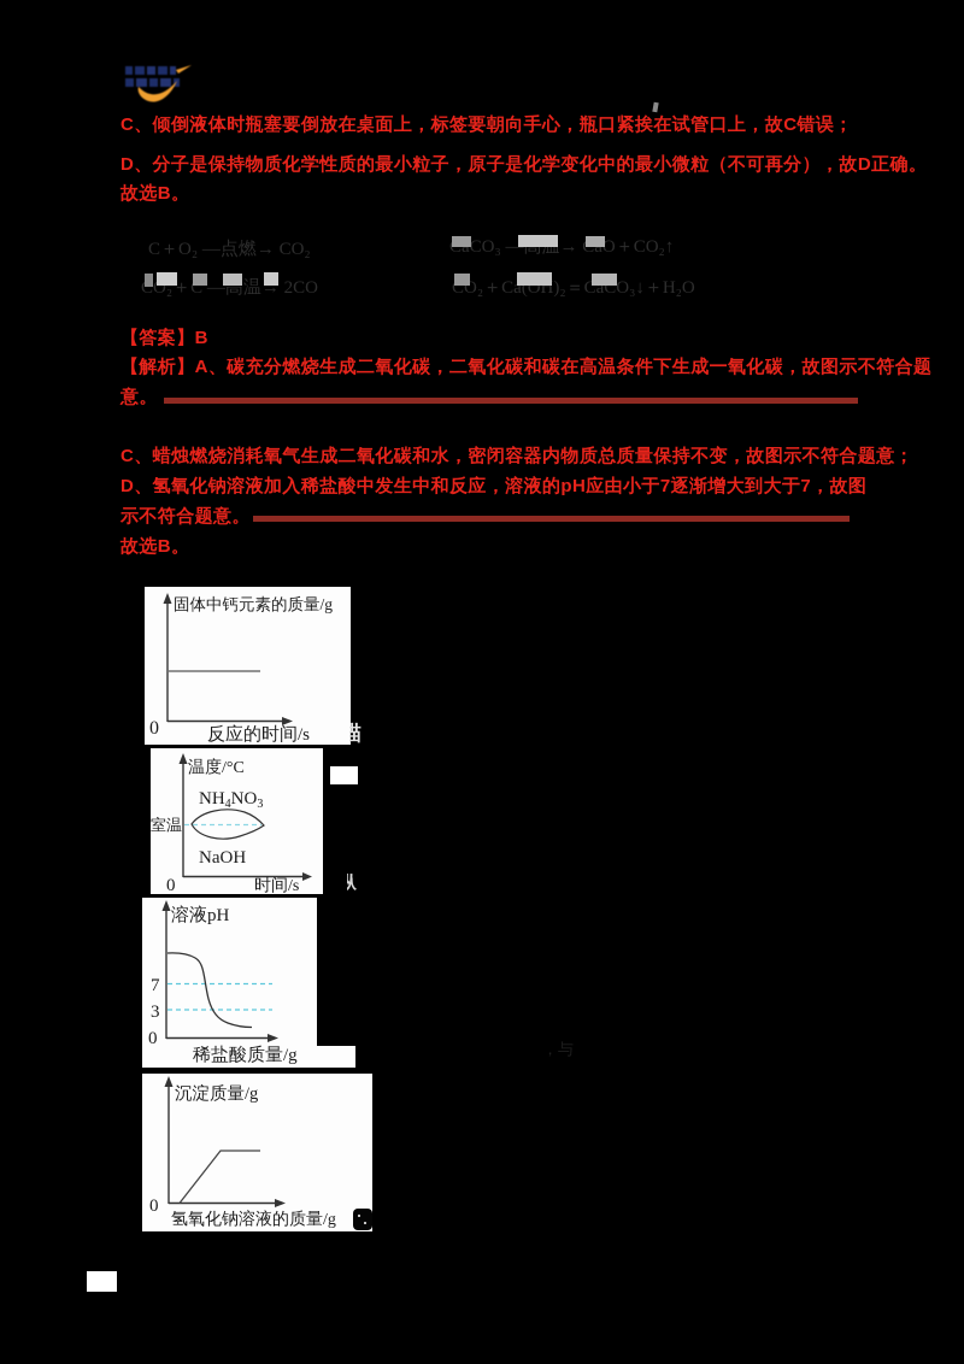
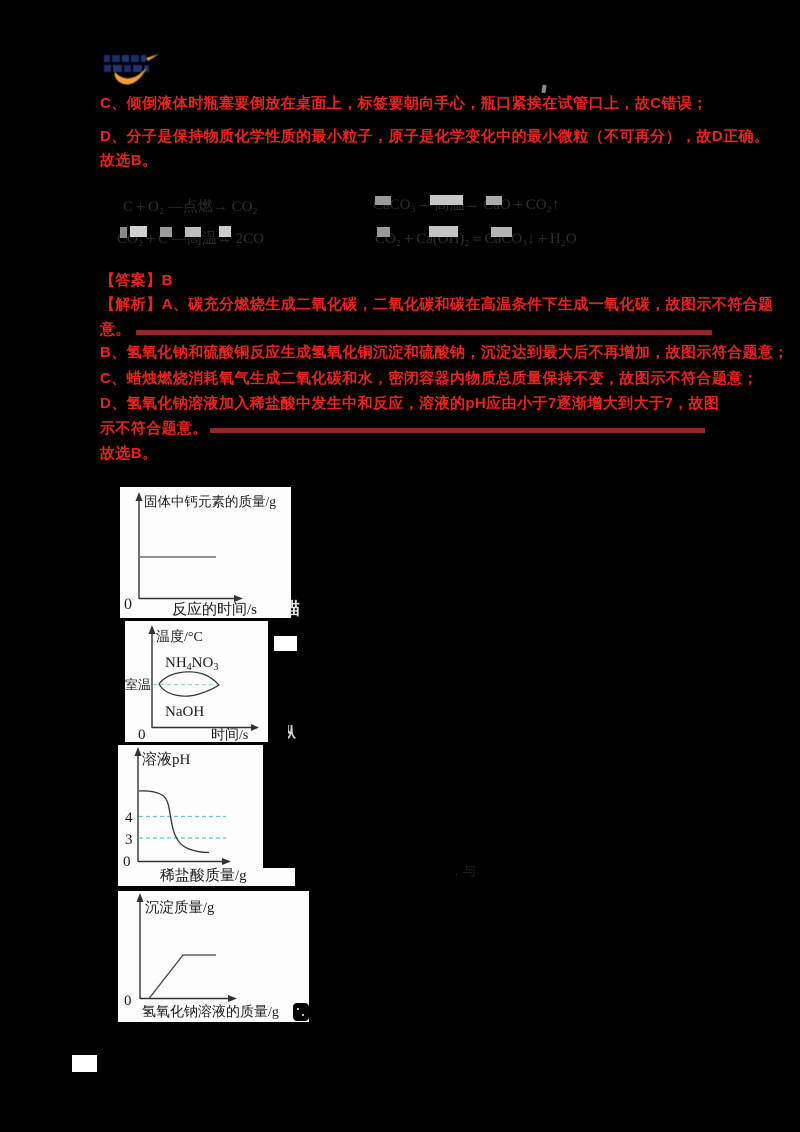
  C、倾倒液体时瓶塞要倒放在桌面上，标签要朝向手心，瓶口紧挨在试管口上，故C错误；
  D、分子是保持物质化学性质的最小粒子，原子是化学变化中的最小微粒（不可再分），故D正确。
  故选B。
  C＋O₂ —点燃→ CO₂
  CaCO₃ —高温→ CaO＋CO₂↑
  CO₂＋C —高温→ 2CO
  CO₂＋Ca(OH)₂＝CaCO₃↓＋H₂O
  【答案】B
  【解析】A、碳充分燃烧生成二氧化碳，二氧化碳和碳在高温条件下生成一氧化碳，故图示不符合题
  意。
+ B、氢氧化钠和硫酸铜反应生成氢氧化铜沉淀和硫酸钠，沉淀达到最大后不再增加，故图示符合题意；
  C、蜡烛燃烧消耗氧气生成二氧化碳和水，密闭容器内物质总质量保持不变，故图示不符合题意；
  D、氢氧化钠溶液加入稀盐酸中发生中和反应，溶液的pH应由小于7逐渐增大到大于7，故图
  示不符合题意。
  故选B。
  固体中钙元素的质量/g
  0
  反应的时间/s
  描
  温度/°C
  NH4NO3
  室温
  NaOH
  0
  时间/s
  纵
  溶液pH
- 7
+ 4
  3
  0
  稀盐酸质量/g
  ，与
  沉淀质量/g
  0
  氢氧化钠溶液的质量/g
